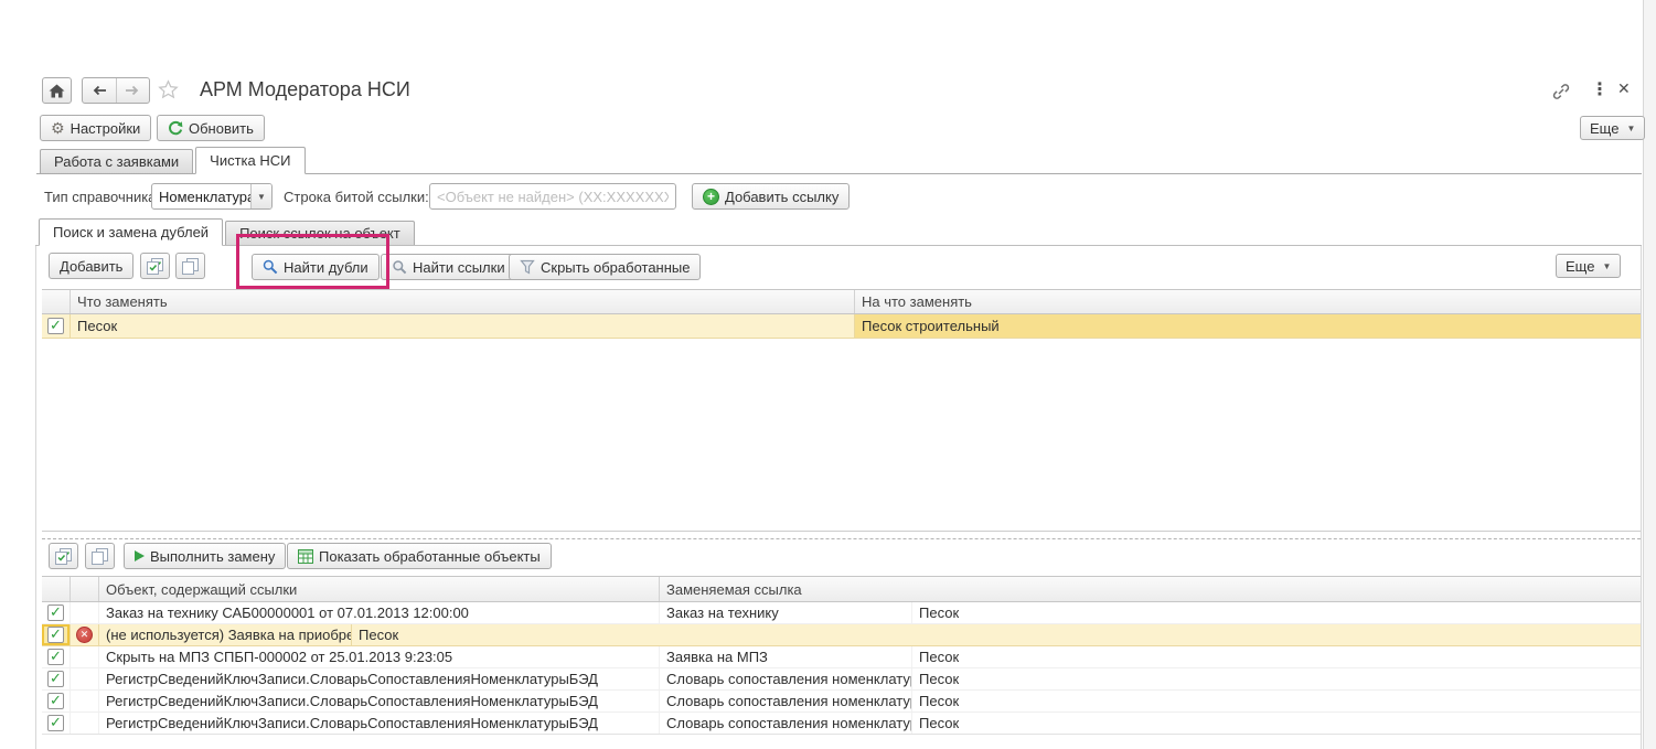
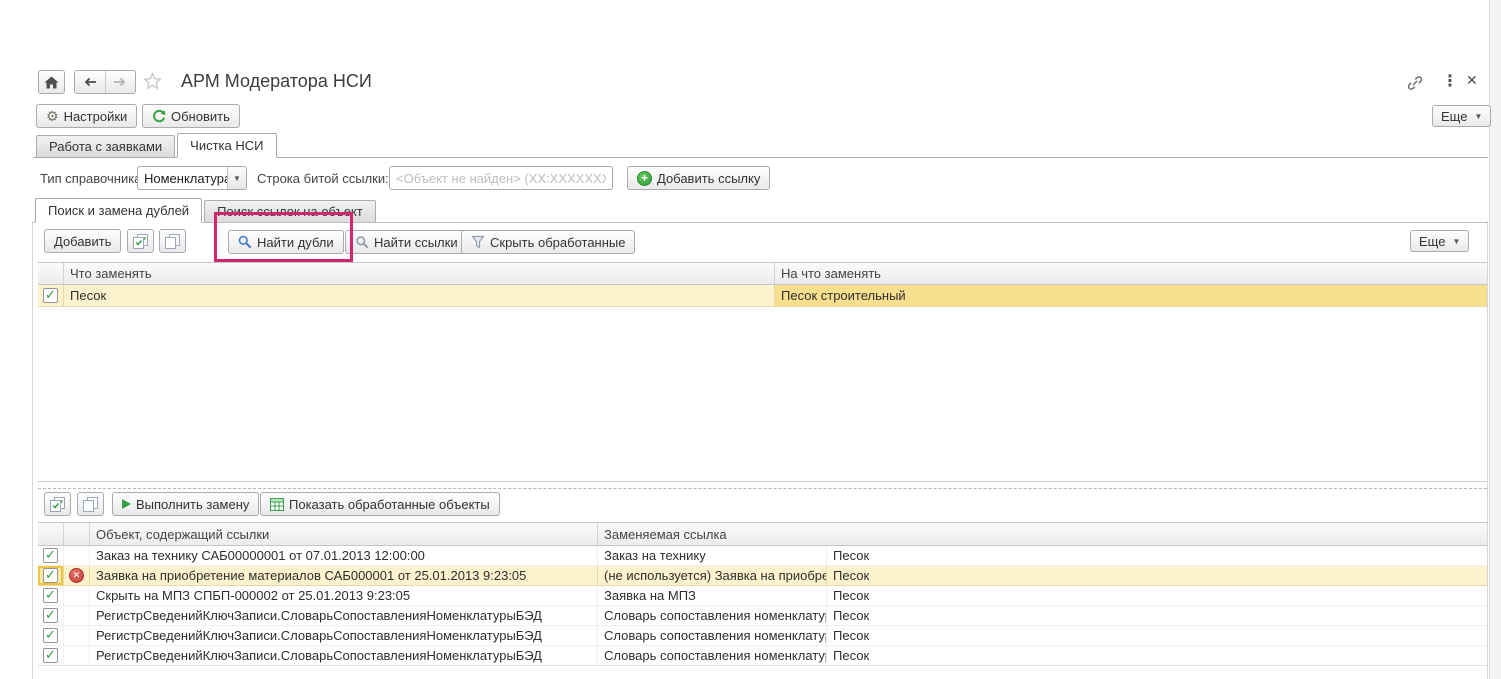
  АРМ Модератора НСИ
  ⋮
  ✕
  ⚙
  Настройки
  Обновить
  Еще
  ▼
  Работа с заявками
  Чистка НСИ
  Тип справочник
  Номенклатур
  ▼
  Строка битой ссылки:
  +
  Добавить ссылку
  Поиск и замена дублей
  Поиск ссылок на объект
  Добавить
  Найти дубли
  Найти ссылки
  Скрыть обработанные
  Еще
  ▼
  Что заменять
  На что заменять
  Песок
  Песок строительный
  Выполнить замену
  Показать обработанные объекты
  Объект, содержащий ссылки
  Заменяемая ссылка
  Заказ на технику САБ00000001 от 07.01.2013 12:00:00
  Заказ на технику
  Песок
  ✕
+ Заявка на приобретение материалов САБ000001 от 25.01.2013 9:23:05
  Песок
  Скрыть на МПЗ СПБП-000002 от 25.01.2013 9:23:05
  Заявка на МПЗ
  Песок
  РегистрСведенийКлючЗаписи.СловарьСопоставленияНоменклатурыБЭД
  Словарь сопоставления номенклату
  Песок
  РегистрСведенийКлючЗаписи.СловарьСопоставленияНоменклатурыБЭД
  Словарь сопоставления номенклату
  Песок
  РегистрСведенийКлючЗаписи.СловарьСопоставленияНоменклатурыБЭД
  Словарь сопоставления номенклату
  Песок
